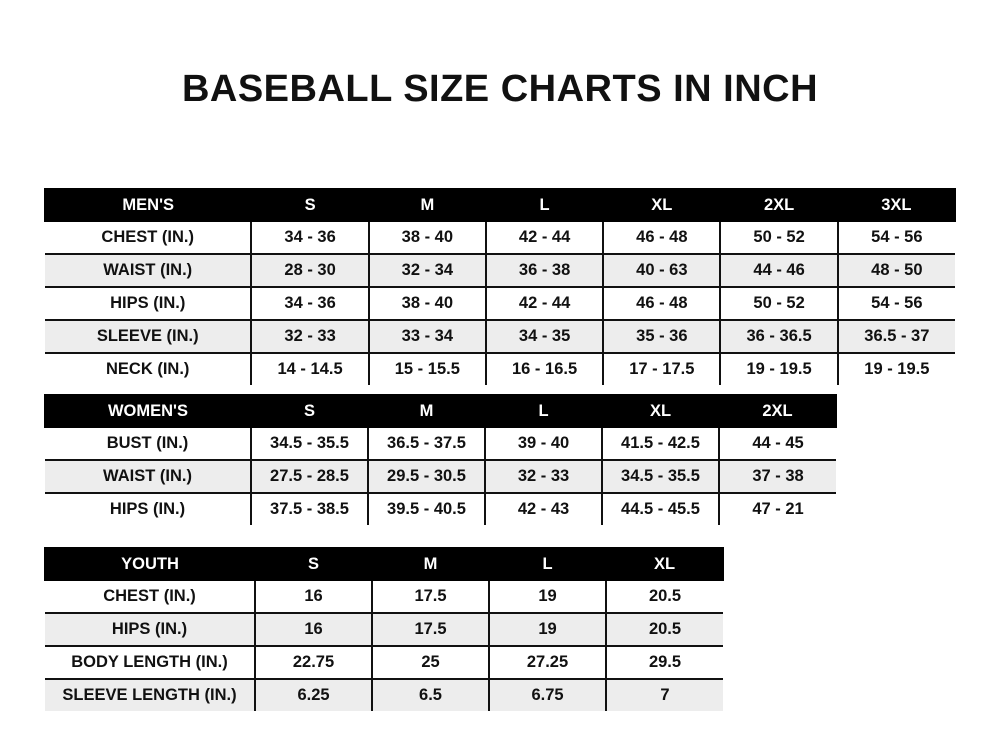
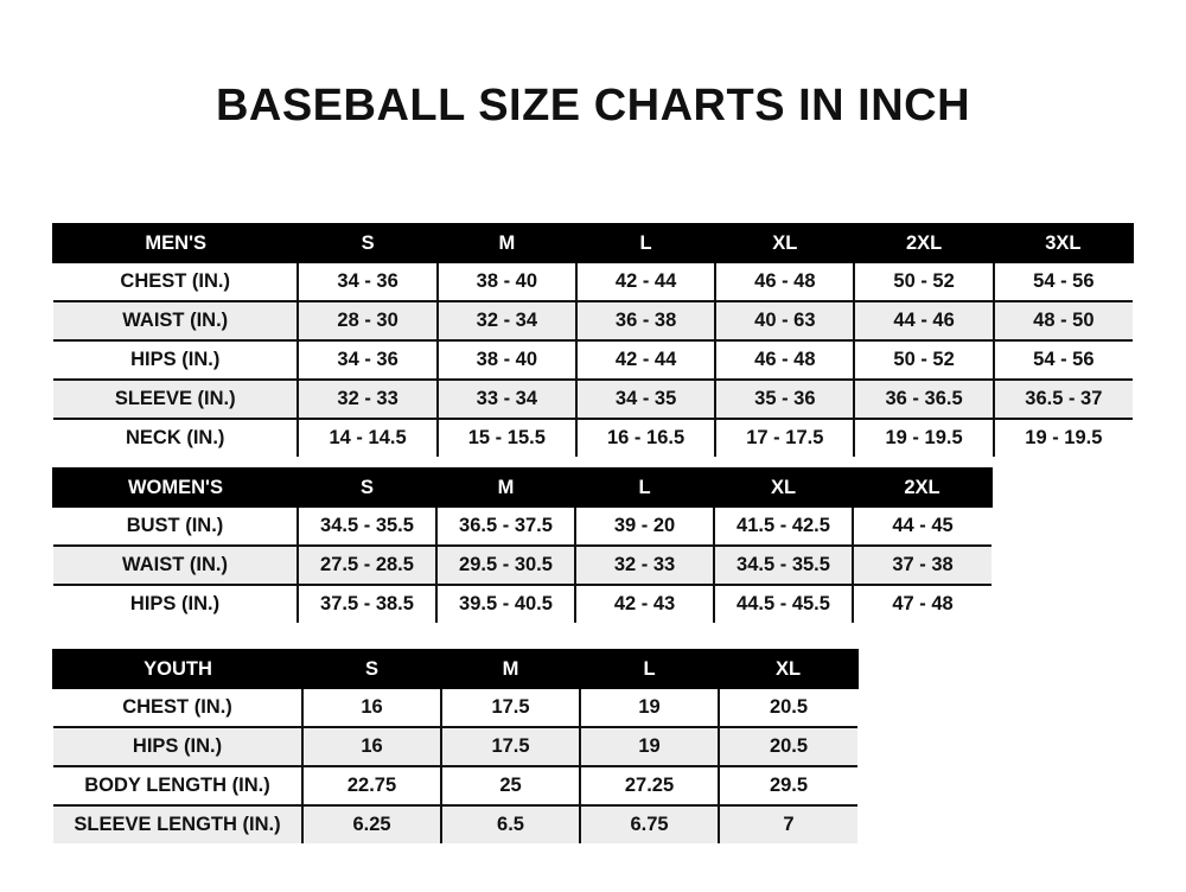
  BASEBALL SIZE CHARTS IN INCH
  MEN'S	S	M	L	XL	2XL	3XL
  CHEST (IN.)	34 - 36	38 - 40	42 - 44	46 - 48	50 - 52	54 - 56
  WAIST (IN.)	28 - 30	32 - 34	36 - 38	40 - 63	44 - 46	48 - 50
  HIPS (IN.)	34 - 36	38 - 40	42 - 44	46 - 48	50 - 52	54 - 56
  SLEEVE (IN.)	32 - 33	33 - 34	34 - 35	35 - 36	36 - 36.5	36.5 - 37
  NECK (IN.)	14 - 14.5	15 - 15.5	16 - 16.5	17 - 17.5	19 - 19.5	19 - 19.5
  WOMEN'S	S	M	L	XL	2XL
- BUST (IN.)	34.5 - 35.5	36.5 - 37.5	39 - 40	41.5 - 42.5	44 - 45
+ BUST (IN.)	34.5 - 35.5	36.5 - 37.5	39 - 20	41.5 - 42.5	44 - 45
  WAIST (IN.)	27.5 - 28.5	29.5 - 30.5	32 - 33	34.5 - 35.5	37 - 38
- HIPS (IN.)	37.5 - 38.5	39.5 - 40.5	42 - 43	44.5 - 45.5	47 - 21
+ HIPS (IN.)	37.5 - 38.5	39.5 - 40.5	42 - 43	44.5 - 45.5	47 - 48
  YOUTH	S	M	L	XL
  CHEST (IN.)	16	17.5	19	20.5
  HIPS (IN.)	16	17.5	19	20.5
  BODY LENGTH (IN.)	22.75	25	27.25	29.5
  SLEEVE LENGTH (IN.)	6.25	6.5	6.75	7
